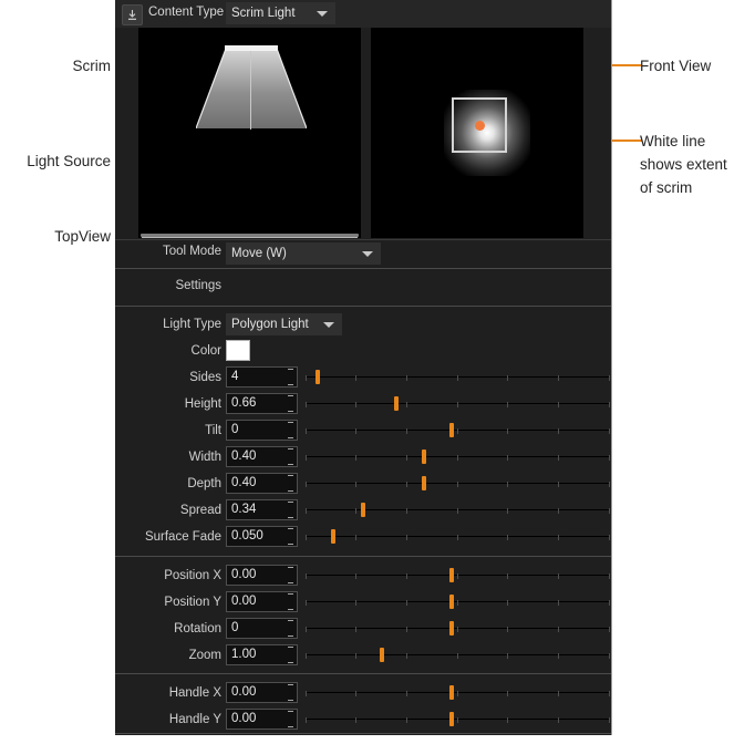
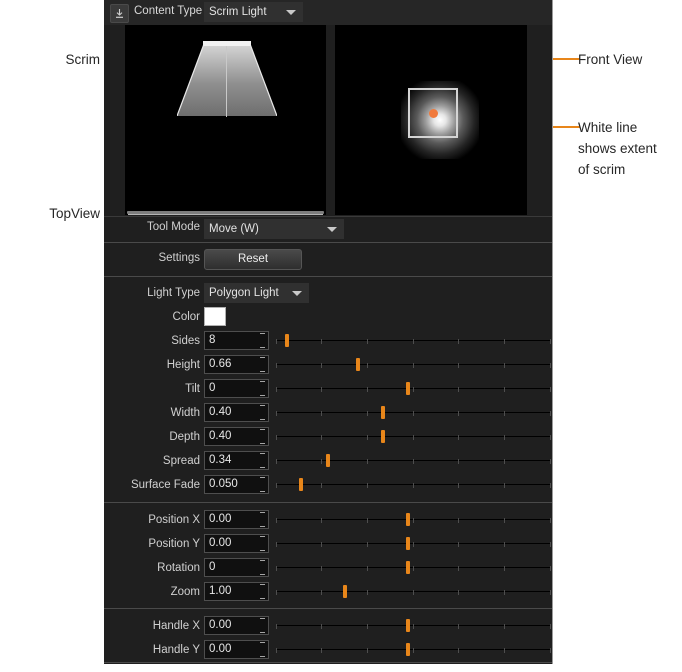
  Scrim
- Light Source
  TopView
  Front View
  White line
  shows extent
  of scrim
  Content Type
  Scrim Light
  Tool Mode
  Move (W)
  Settings
+ Reset
  Light Type
  Polygon Light
  Color
  Sides
- 4
+ 8
  Height
  0.66
  Tilt
  0
  Width
  0.40
  Depth
  0.40
  Spread
  0.34
  Surface Fade
  0.050
  Position X
  0.00
  Position Y
  0.00
  Rotation
  0
  Zoom
  1.00
  Handle X
  0.00
  Handle Y
  0.00
